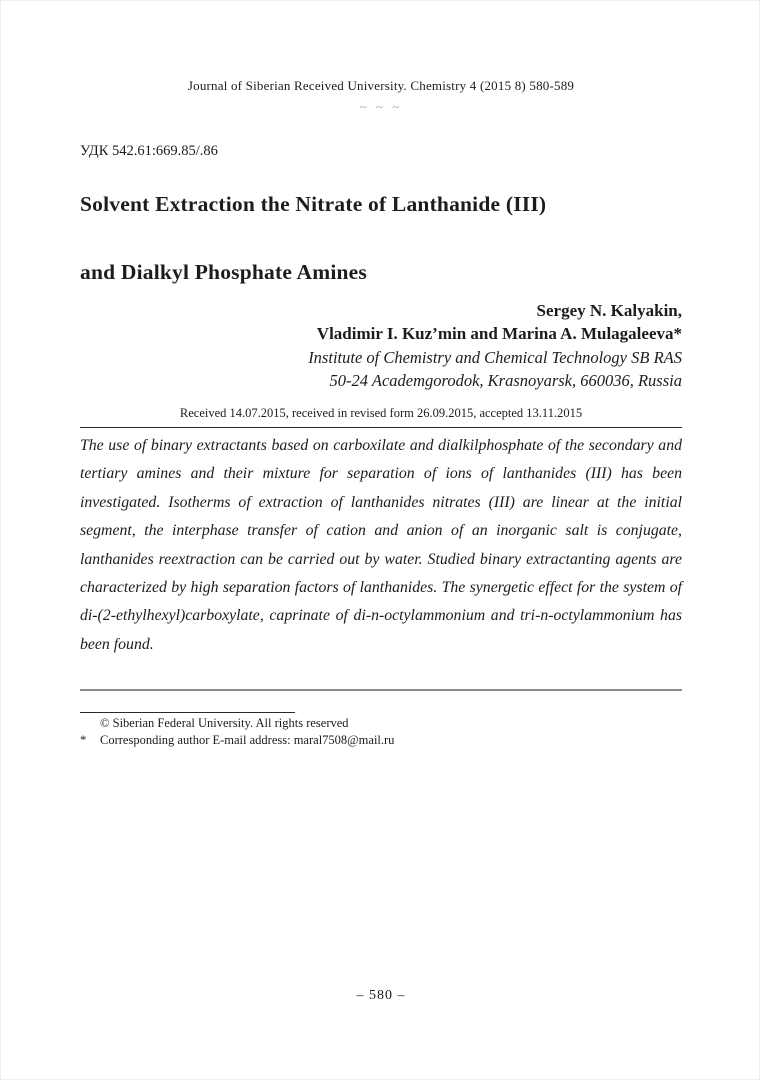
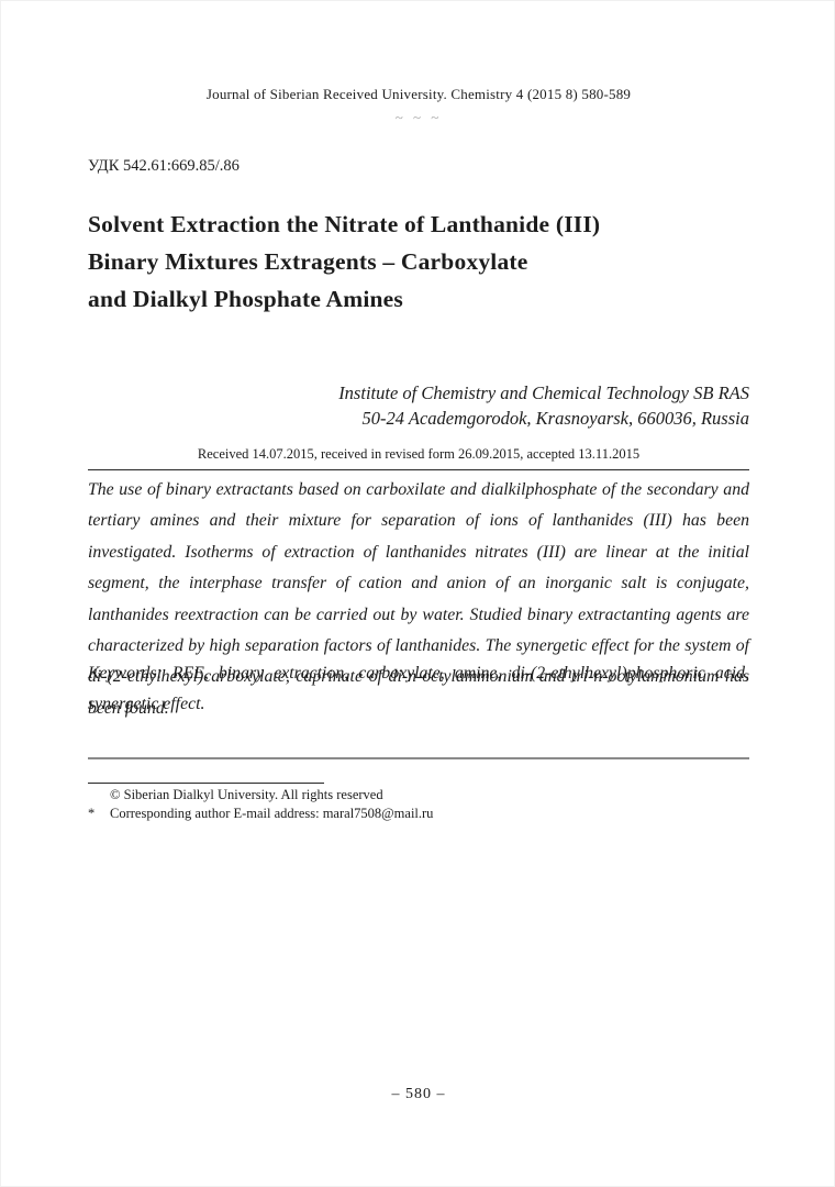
  Journal of Siberian Received University. Chemistry 4 (2015 8) 580-589
  ~ ~ ~
  УДК 542.61:669.85/.86
  Solvent Extraction the Nitrate of Lanthanide (III)
+ Binary Mixtures Extragents – Carboxylate
  and Dialkyl Phosphate Amines
- Sergey N. Kalyakin,
- Vladimir I. Kuz’min and Marina A. Mulagaleeva*
  Institute of Chemistry and Chemical Technology SB RAS
  50-24 Academgorodok, Krasnoyarsk, 660036, Russia
  Received 14.07.2015, received in revised form 26.09.2015, accepted 13.11.2015
  The use of binary extractants based on carboxilate and dialkilphosphate of the secondary and tertiary amines and their mixture for separation of ions of lanthanides (III) has been investigated. Isotherms of extraction of lanthanides nitrates (III) are linear at the initial segment, the interphase transfer of cation and anion of an inorganic salt is conjugate, lanthanides reextraction can be carried out by water. Studied binary extractanting agents are characterized by high separation factors of lanthanides. The synergetic effect for the system of di-(2-ethylhexyl)carboxylate, caprinate of di-n-octylammonium and tri-n-octylammonium has been found.
+ Keywords: REE, binary extraction, carboxylate, amine, di-(2-ethylhexyl)phosphoric acid, synergetic effect.
- © Siberian Federal University. All rights reserved
+ © Siberian Dialkyl University. All rights reserved
  * Corresponding author E-mail address: maral7508@mail.ru
  – 580 –
